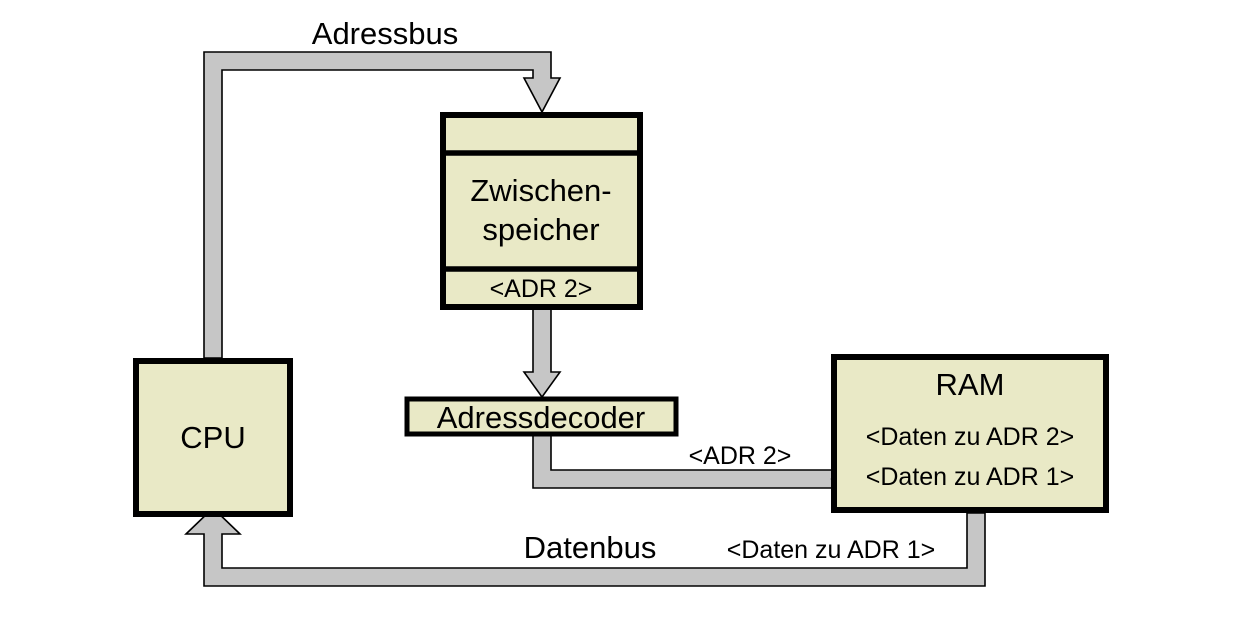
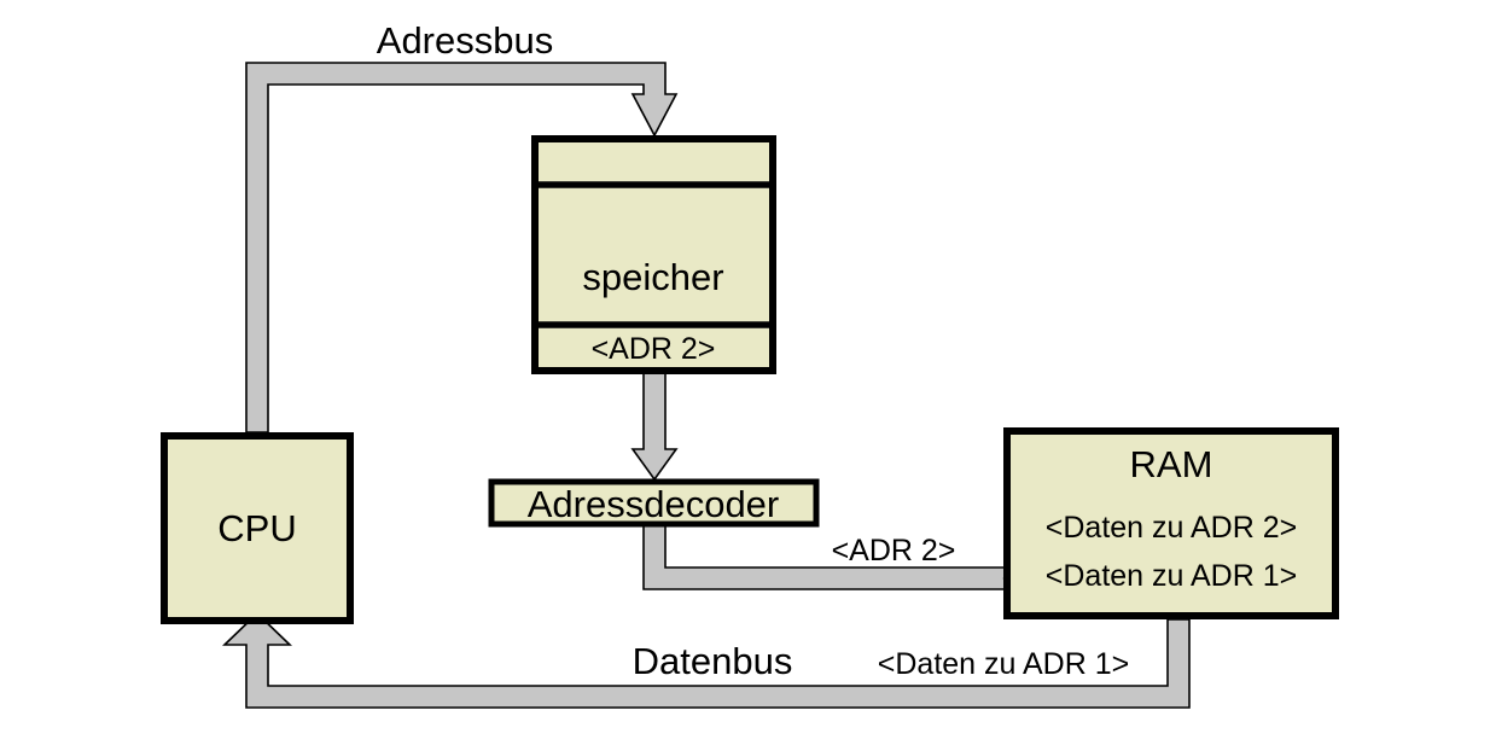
  Adressbus
  <ADR 2>
  Datenbus
  <Daten zu ADR 1>
  CPU
- Zwischen-
  speicher
  <ADR 2>
  Adressdecoder
  RAM
  <Daten zu ADR 2>
  <Daten zu ADR 1>
